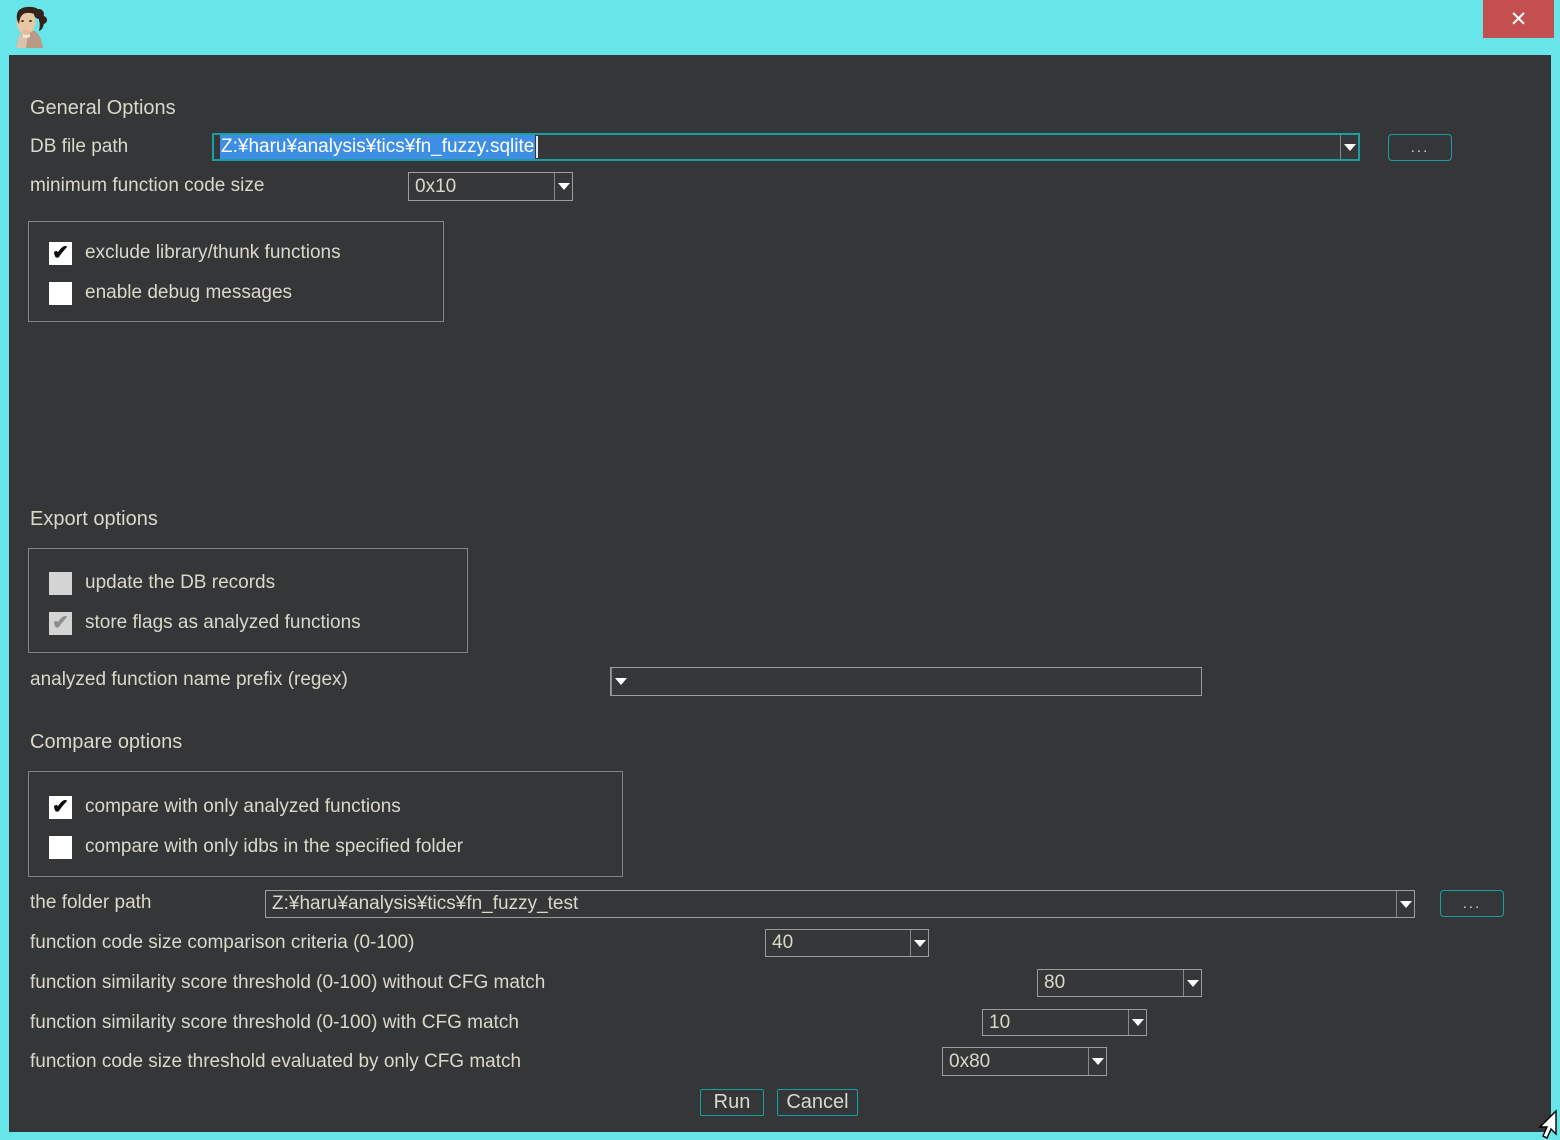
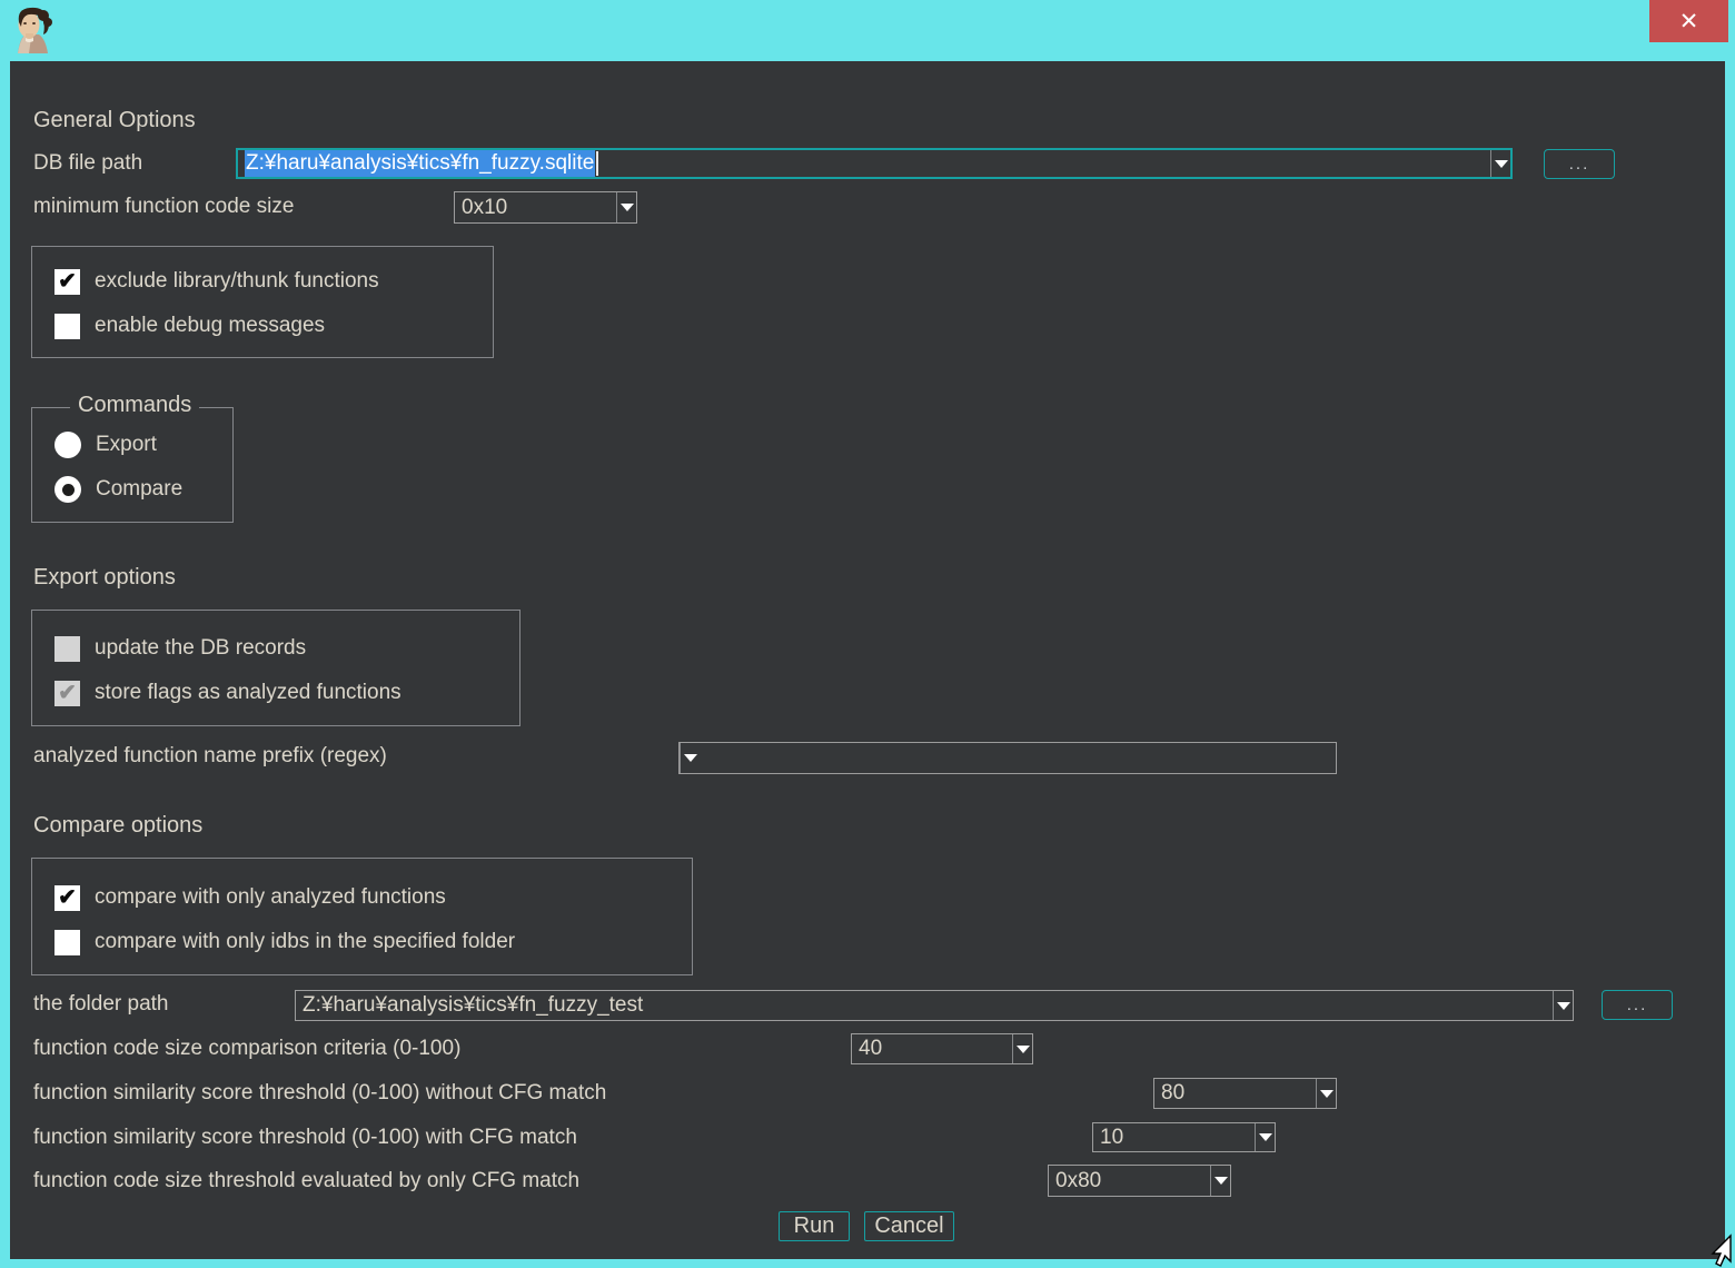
  ✕
  General Options
  DB file path
  Z:¥haru¥analysis¥tics¥fn_fuzzy.sqlite
  ...
  minimum function code size
  0x10
  exclude library/thunk functions
  enable debug messages
+ Commands
+ Export
+ Compare
  Export options
  update the DB records
  store flags as analyzed functions
  analyzed function name prefix (regex)
  Compare options
  compare with only analyzed functions
  compare with only idbs in the specified folder
  the folder path
  Z:¥haru¥analysis¥tics¥fn_fuzzy_test
  ...
  function code size comparison criteria (0-100)
  40
  function similarity score threshold (0-100) without CFG match
  80
  function similarity score threshold (0-100) with CFG match
  10
  function code size threshold evaluated by only CFG match
  0x80
  Run
  Cancel
